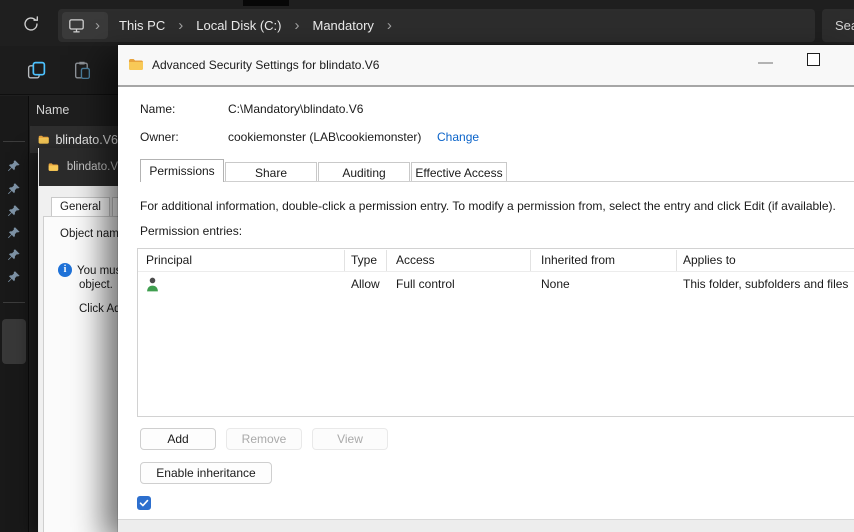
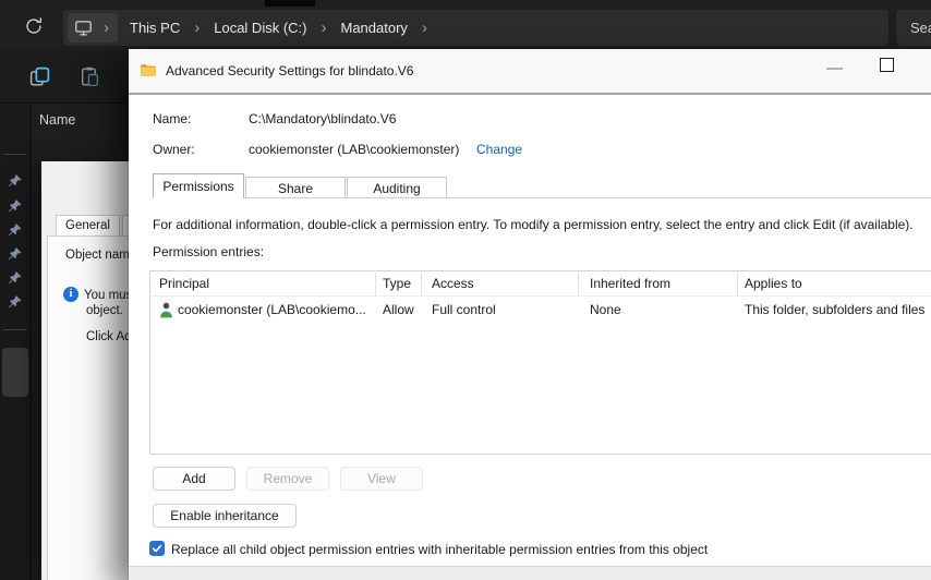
  ›
  This PC
  ›
  Local Disk (C:)
  ›
  Mandatory
  ›
  Name
- blindato.V6
- blindato.V
  General
  Object nam
  i
  You mu
  object.
  Click A
  Advanced Security Settings for blindato.V6
  Name:
  C:\Mandatory\blindato.V6
  Owner:
  cookiemonster (LAB\cookiemonster)
  Change
  Permissions
  Share
  Auditing
- Effective Access
- For additional information, double-click a permission entry. To modify a permission from, select the entry and click Edit (if available).
+ For additional information, double-click a permission entry. To modify a permission entry, select the entry and click Edit (if available).
  Permission entries:
  Principal
  Type
  Access
  Inherited from
  Applies to
+ cookiemonster (LAB\cookiemo...
  Allow
  Full control
  None
  This folder, subfolders and files
  Add
  Remove
  View
  Enable inheritance
+ Replace all child object permission entries with inheritable permission entries from this object
